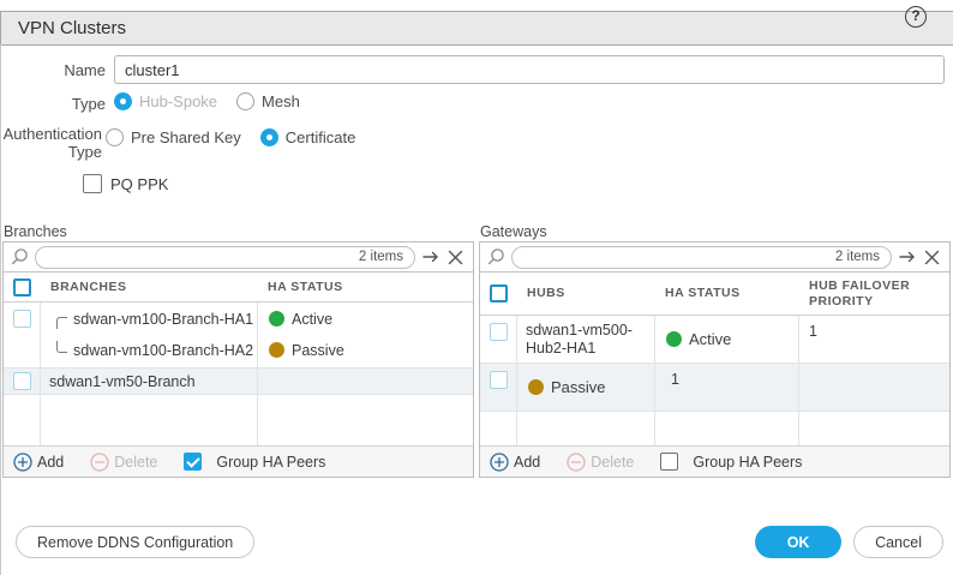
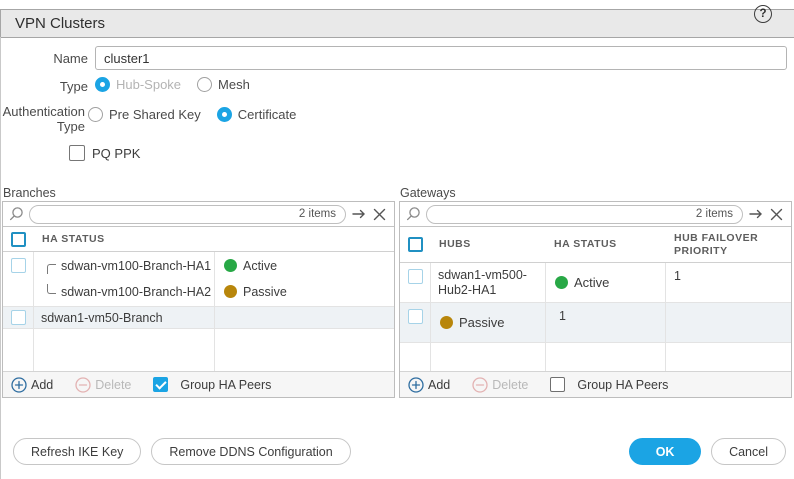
  VPN Clusters
  ?
  Name
  cluster1
  Type
  Hub-Spoke
  Mesh
  Authentication Type
  Pre Shared Key
  Certificate
  PQ PPK
  Branches
  2 items
- BRANCHES
  HA STATUS
  sdwan-vm100-Branch-HA1
  sdwan-vm100-Branch-HA2
  Active
  Passive
  sdwan1-vm50-Branch
  Add
  Delete
  Group HA Peers
  Gateways
  2 items
  HUBS
  HA STATUS
  HUB FAILOVER PRIORITY
  sdwan1-vm500-Hub2-HA1
  Active
  1
  Passive
  1
  Add
  Delete
  Group HA Peers
+ Refresh IKE Key
  Remove DDNS Configuration
  OK
  Cancel
